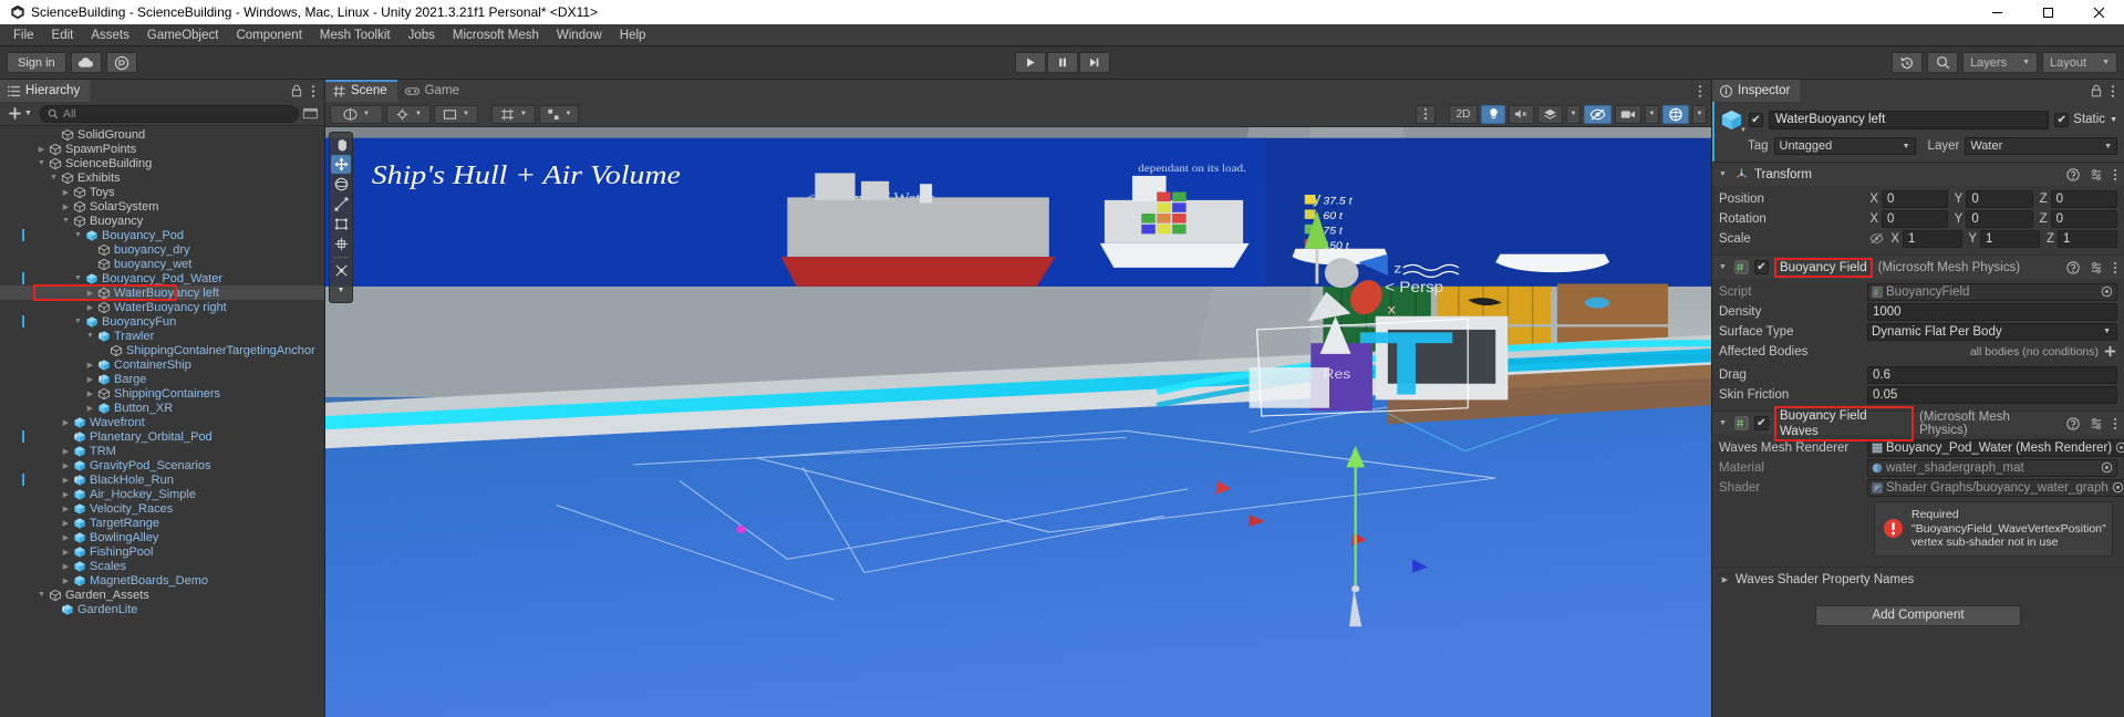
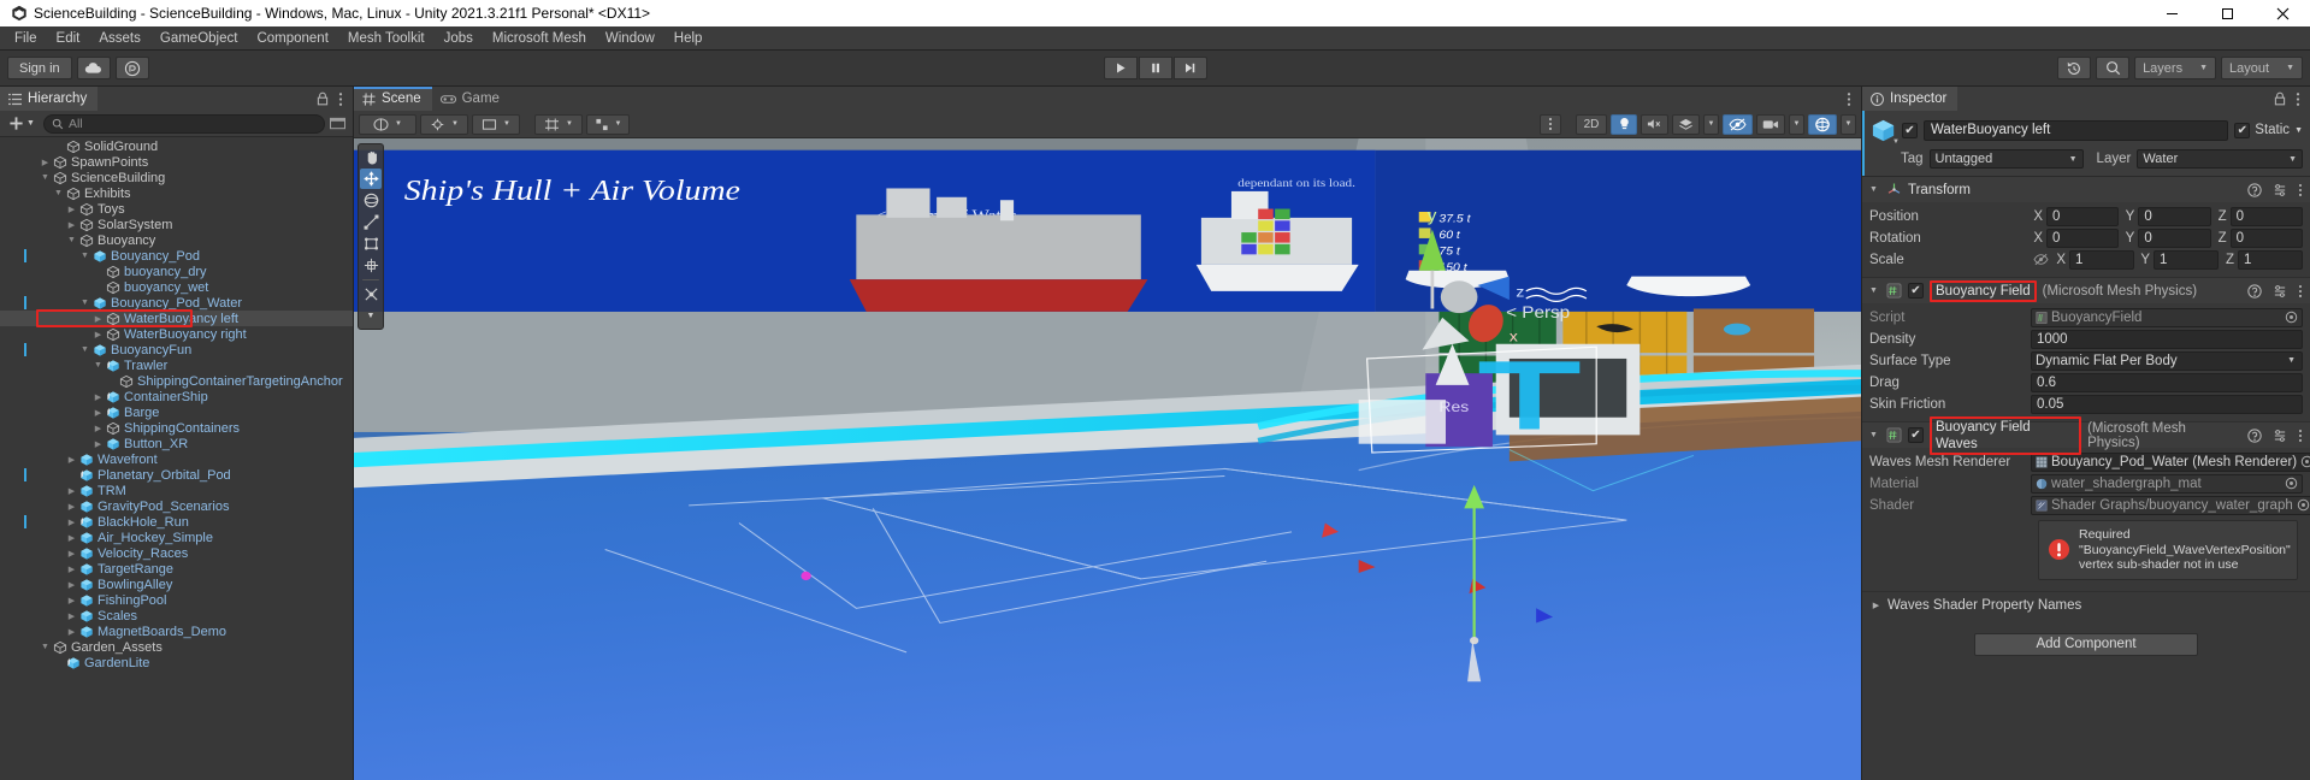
  ScienceBuilding - ScienceBuilding - Windows, Mac, Linux - Unity 2021.3.21f1 Personal* <DX11>
  File
  Edit
  Assets
  GameObject
  Component
  Mesh Toolkit
  Jobs
  Microsoft Mesh
  Window
  Help
  Sign in
  Layers
  Layout
  Hierarchy
  All
  SolidGround
  SpawnPoints
  ScienceBuilding
  Exhibits
  Toys
  SolarSystem
  Buoyancy
  Bouyancy_Pod
  buoyancy_dry
  buoyancy_wet
  Bouyancy_Pod_Water
  WaterBuoyancy left
  WaterBuoyancy right
  BuoyancyFun
  Trawler
  ShippingContainerTargetingAnchor
  ContainerShip
  Barge
  ShippingContainers
  Button_XR
  Wavefront
  Planetary_Orbital_Pod
  TRM
  GravityPod_Scenarios
  BlackHole_Run
  Air_Hockey_Simple
  Velocity_Races
  TargetRange
  BowlingAlley
  FishingPool
  Scales
  MagnetBoards_Demo
  Garden_Assets
  GardenLite
  Scene
  Game
  2D
  Ship's Hull + Air Volume
  dependant on its load.
  37.5 t
  60 t
  75 t
  50 t
  Res
  y
  z
  x
  < Persp
  Inspector
  ✔
  WaterBuoyancy left
  ✔
  Static
  Tag
  Untagged
  Layer
  Water
  Transform
  Position
  X
  0
  Y
  0
  Z
  0
  Rotation
  X
  0
  Y
  0
  Z
  0
  Scale
  X
  1
  Y
  1
  Z
  1
  ✔
  Buoyancy Field
  (Microsoft Mesh Physics)
  Script
  BuoyancyField
  Density
  1000
  Surface Type
  Dynamic Flat Per Body
- Affected Bodies
- all bodies (no conditions)
  Drag
  0.6
  Skin Friction
  0.05
  ✔
  Buoyancy Field Waves
  (Microsoft Mesh Physics)
  Waves Mesh Renderer
  Bouyancy_Pod_Water (Mesh Renderer)
  Material
  water_shadergraph_mat
  Shader
  Shader Graphs/buoyancy_water_graph
  Required "BuoyancyField_WaveVertexPosition" vertex sub-shader not in use
  Waves Shader Property Names
  Add Component
